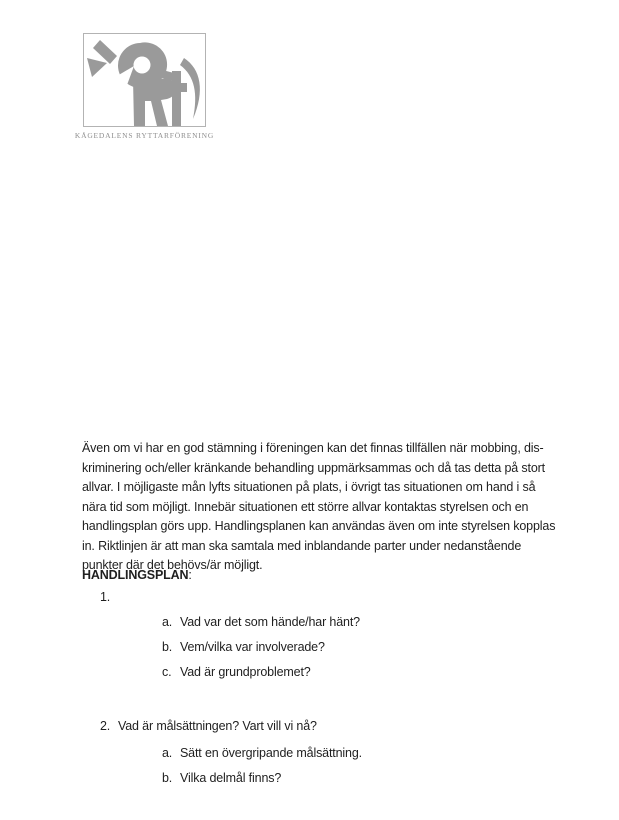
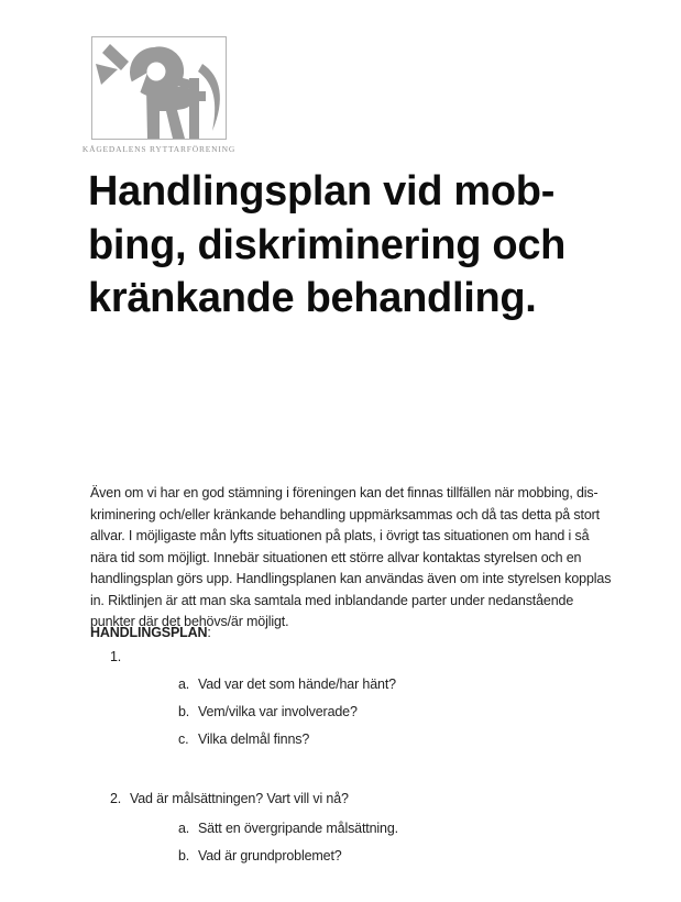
  KÅGEDALENS RYTTARFÖRENING
+ Handlingsplan vid mob-
+ bing, diskriminering och
+ kränkande behandling.
  Även om vi har en god stämning i föreningen kan det finnas tillfällen när mobbing, dis-
  kriminering och/eller kränkande behandling uppmärksammas och då tas detta på stort
  allvar. I möjligaste mån lyfts situationen på plats, i övrigt tas situationen om hand i så
  nära tid som möjligt. Innebär situationen ett större allvar kontaktas styrelsen och en
  handlingsplan görs upp. Handlingsplanen kan användas även om inte styrelsen kopplas
  in. Riktlinjen är att man ska samtala med inblandande parter under nedanstående
  punkter där det behövs/är möjligt.
  HANDLINGSPLAN:
  1.
  a.
  Vad var det som hände/har hänt?
  b.
  Vem/vilka var involverade?
  c.
- Vad är grundproblemet?
+ Vilka delmål finns?
  2.
  Vad är målsättningen? Vart vill vi nå?
  a.
  Sätt en övergripande målsättning.
  b.
- Vilka delmål finns?
+ Vad är grundproblemet?
